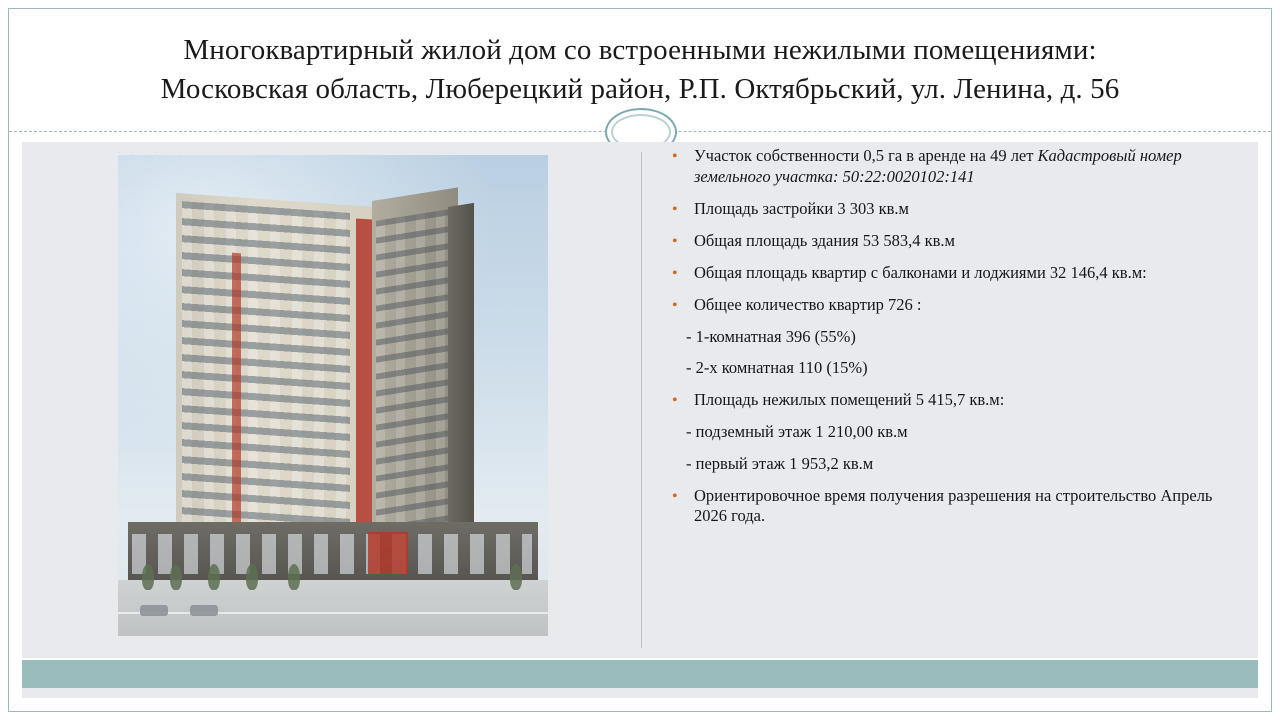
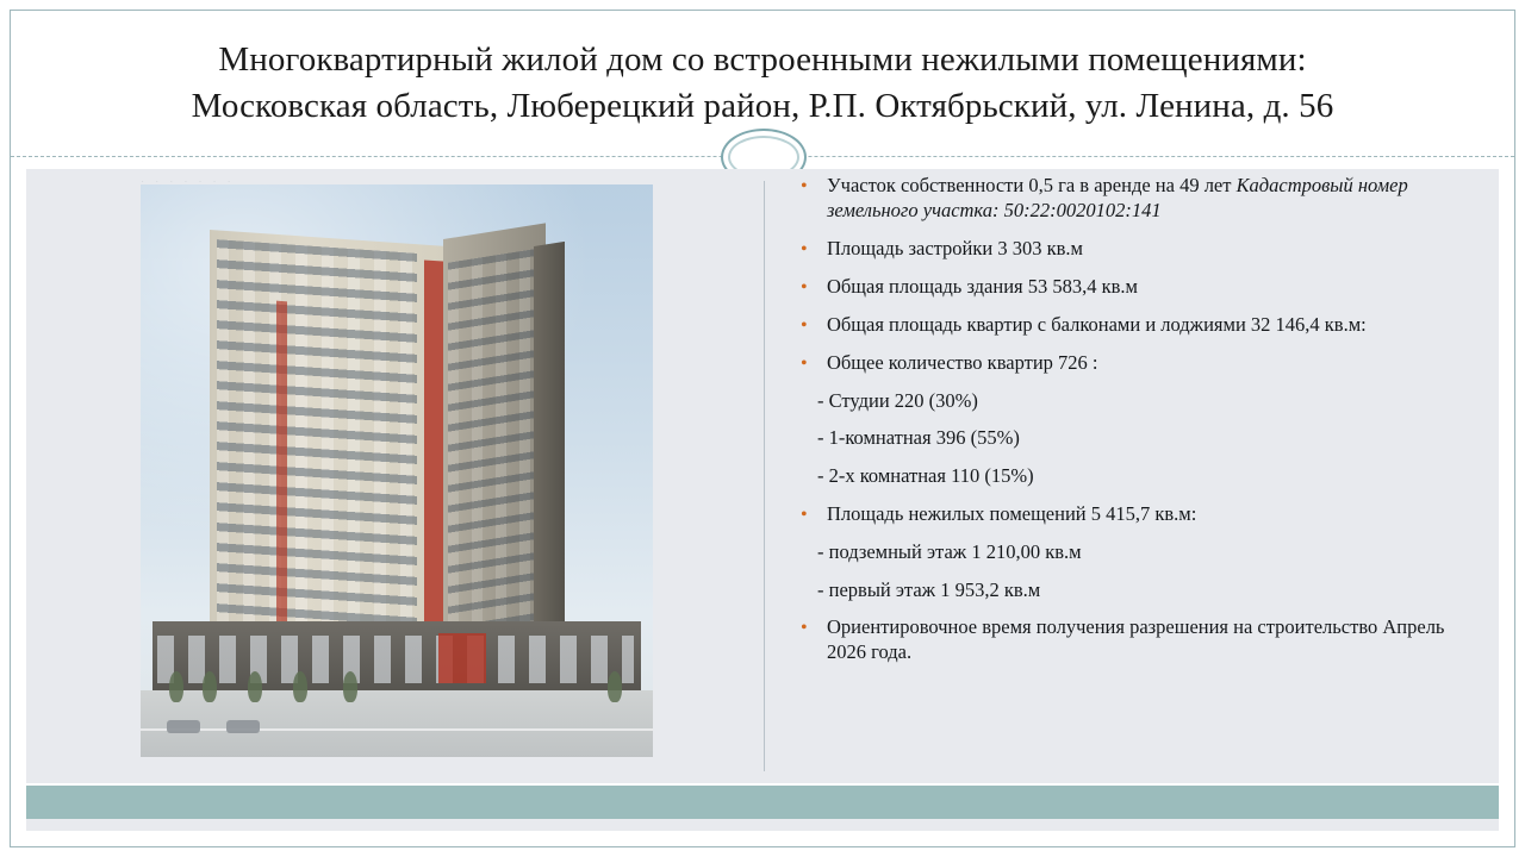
  Многоквартирный жилой дом со встроенными нежилыми помещениями:
  Московская область, Люберецкий район, Р.П. Октябрьский, ул. Ленина, д. 56
  •
  Участок собственности 0,5 га в аренде на 49 лет Кадастровый номер земельного участка: 50:22:0020102:141
  •
  Площадь застройки 3 303 кв.м
  •
  Общая площадь здания 53 583,4 кв.м
  •
  Общая площадь квартир с балконами и лоджиями 32 146,4 кв.м:
  •
  Общее количество квартир 726 :
+ - Студии 220 (30%)
  - 1-комнатная 396 (55%)
  - 2-х комнатная 110 (15%)
  •
  Площадь нежилых помещений 5 415,7 кв.м:
  - подземный этаж 1 210,00 кв.м
  - первый этаж 1 953,2 кв.м
  •
  Ориентировочное время получения разрешения на строительство Апрель 2026 года.
